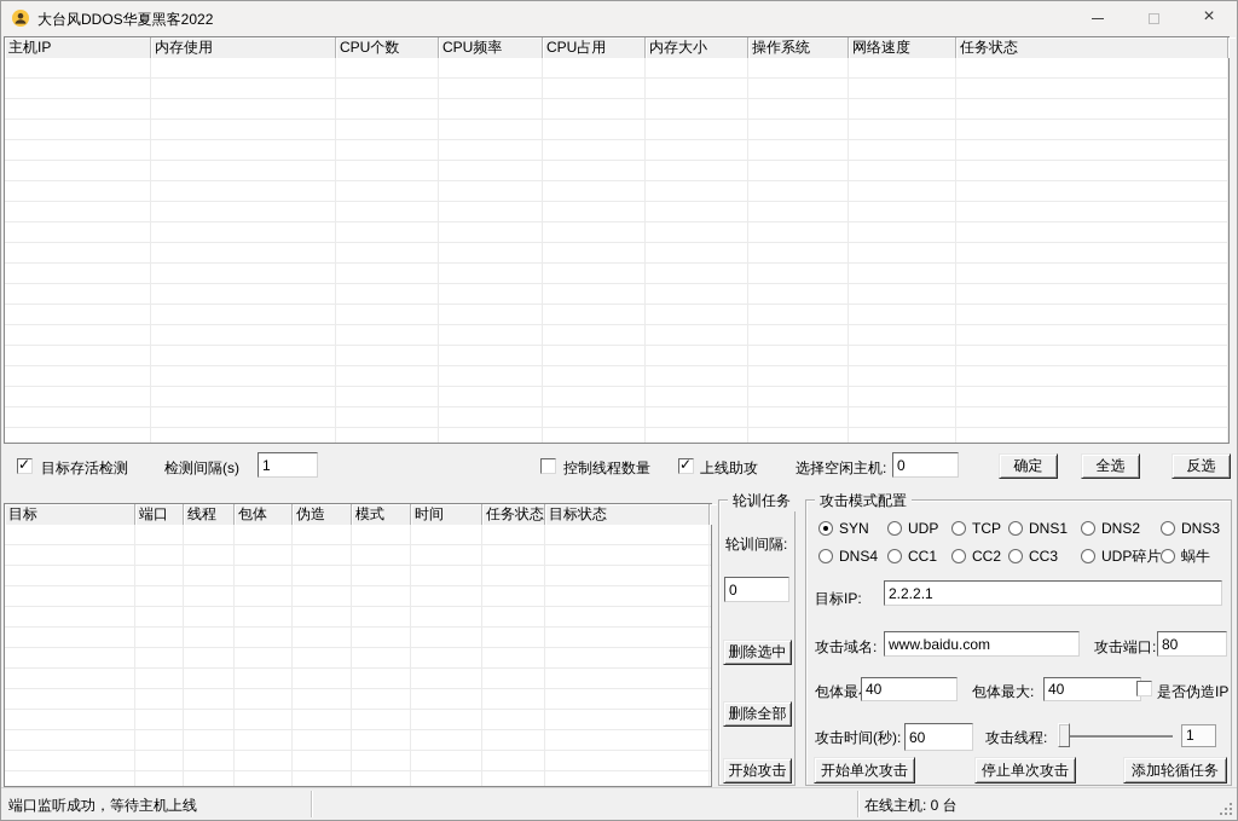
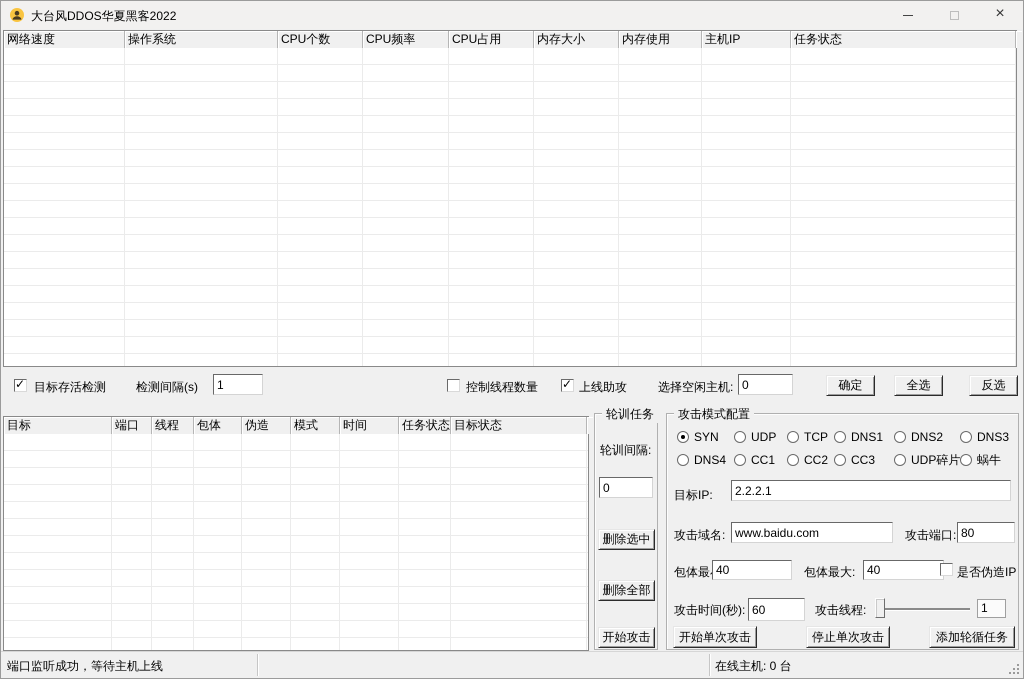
  大台风DDOS华夏黑客2022
  ×
- 主机IP
+ 网络速度
- 内存使用
+ 操作系统
  CPU个数
  CPU频率
  CPU占用
  内存大小
- 操作系统
+ 内存使用
- 网络速度
+ 主机IP
  任务状态
  目标存活检测
  检测间隔(s)
  1
  控制线程数量
  上线助攻
  选择空闲主机:
  0
  确定
  全选
  反选
  目标
  端口
  线程
  包体
  伪造
  模式
  时间
  任务状态
  目标状态
  轮训任务
  轮训间隔:
  0
  删除选中
  删除全部
  开始攻击
  攻击模式配置
  SYN
  UDP
  TCP
  DNS1
  DNS2
  DNS3
  DNS4
  CC1
  CC2
  CC3
  UDP碎片
  蜗牛
  目标IP:
  2.2.2.1
  攻击域名:
  www.baidu.com
  攻击端口:
  80
  40
  包体最大:
  40
  是否伪造IP
  攻击时间(秒):
  60
  攻击线程:
  1
  开始单次攻击
  停止单次攻击
  添加轮循任务
  端口监听成功，等待主机上线
  在线主机: 0 台
